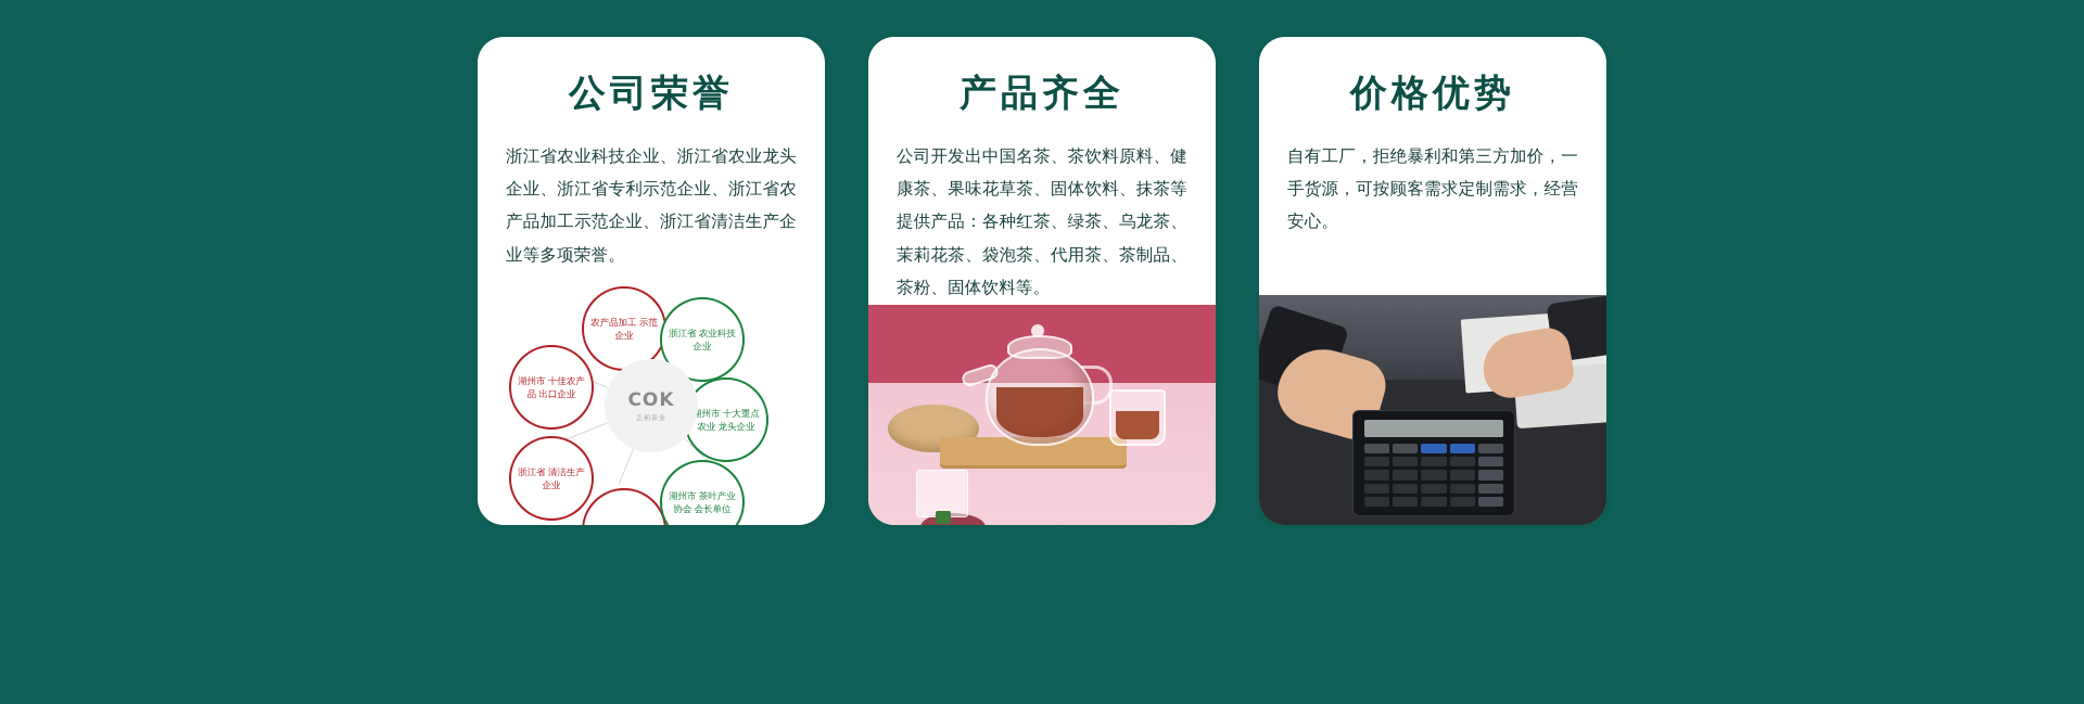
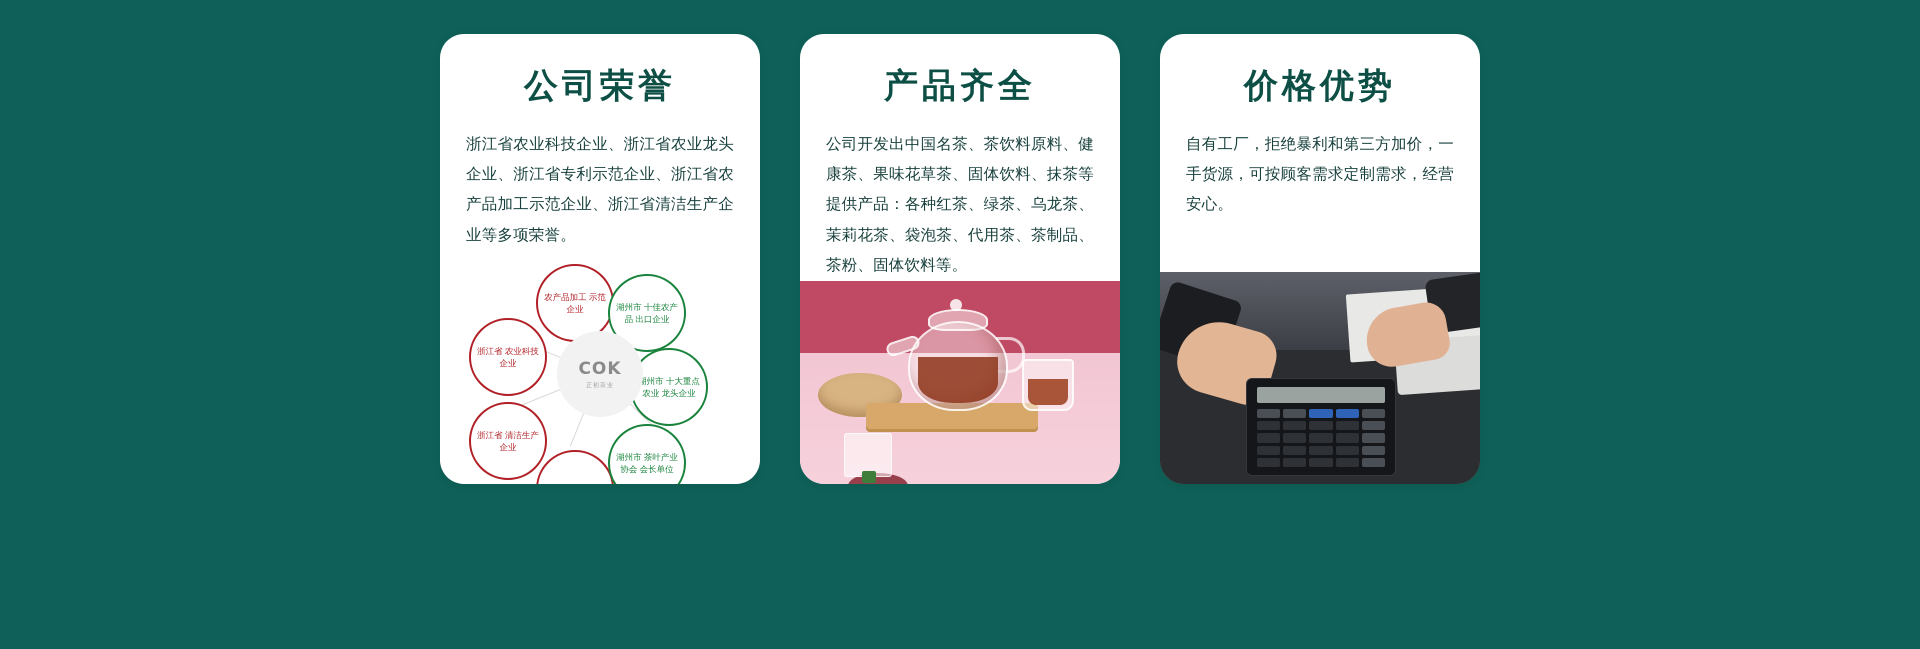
  公司荣誉
  浙江省农业科技企业、浙江省农业龙头企业、浙江省专利示范企业、浙江省农产品加工示范企业、浙江省清洁生产企业等多项荣誉。
  农产品加工 示范企业
- 湖州市 十佳农产品 出口企业
+ 浙江省 农业科技企业
  浙江省 清洁生产企业
- 浙江省 农业科技企业
+ 湖州市 十佳农产品 出口企业
  州市 十大重点农业 龙头企业
  湖州市 茶叶产业协会 会长单位
  COK
  产品齐全
  公司开发出中国名茶、茶饮料原料、健康茶、果味花草茶、固体饮料、抹茶等提供产品：各种红茶、绿茶、乌龙茶、茉莉花茶、袋泡茶、代用茶、茶制品、茶粉、固体饮料等。
  价格优势
  自有工厂，拒绝暴利和第三方加价，一手货源，可按顾客需求定制需求，经营安心。
